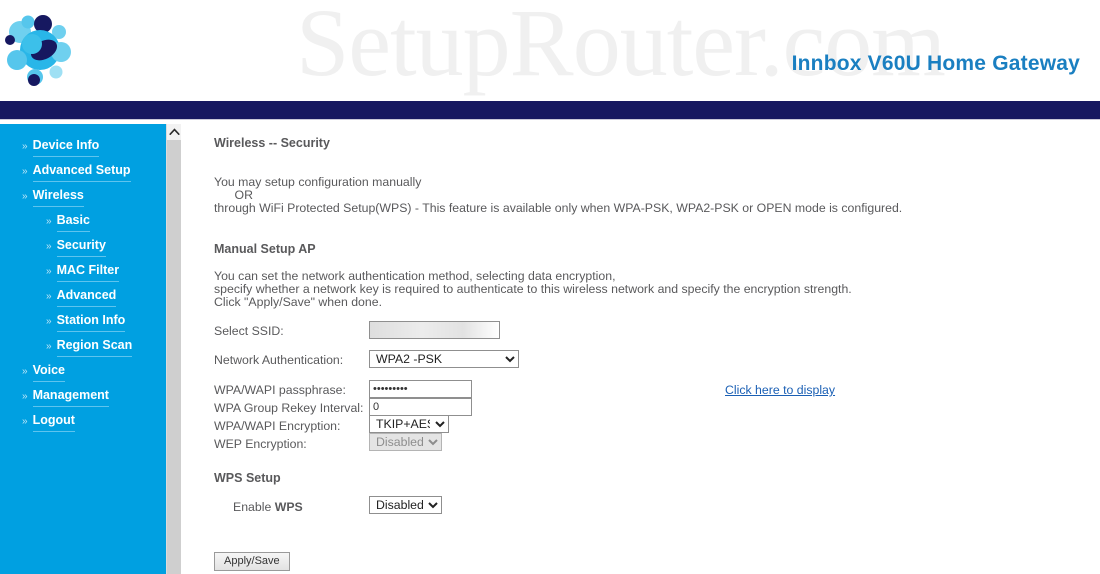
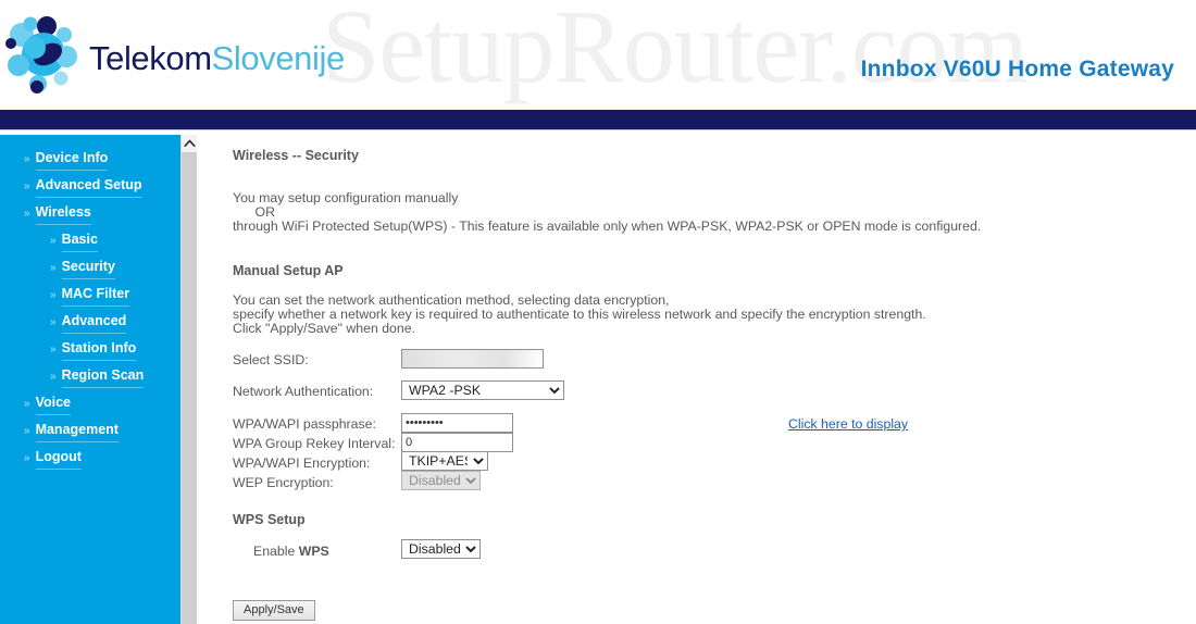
  SetupRouter.com
+ TelekomSlovenije
  Innbox V60U Home Gateway
  » Device Info
  » Advanced Setup
  » Wireless
  » Basic
  » Security
  » MAC Filter
  » Advanced
  » Station Info
  » Region Scan
  » Voice
  » Management
  » Logout
  Wireless -- Security
  You may setup configuration manually
  OR
  through WiFi Protected Setup(WPS) - This feature is available only when WPA-PSK, WPA2-PSK or OPEN mode is configured.
  Manual Setup AP
  You can set the network authentication method, selecting data encryption,
  specify whether a network key is required to authenticate to this wireless network and specify the encryption strength.
  Click "Apply/Save" when done.
  Select SSID:
  Network Authentication:
  WPA2 -PSK
  WPA/WAPI passphrase:
  •••••••••
  WPA Group Rekey Interval:
  0
  WPA/WAPI Encryption:
  TKIP+AE
  WEP Encryption:
  Disabled
  Click here to display
  WPS Setup
  Enable WPS
  Disabled
  Apply/Save
